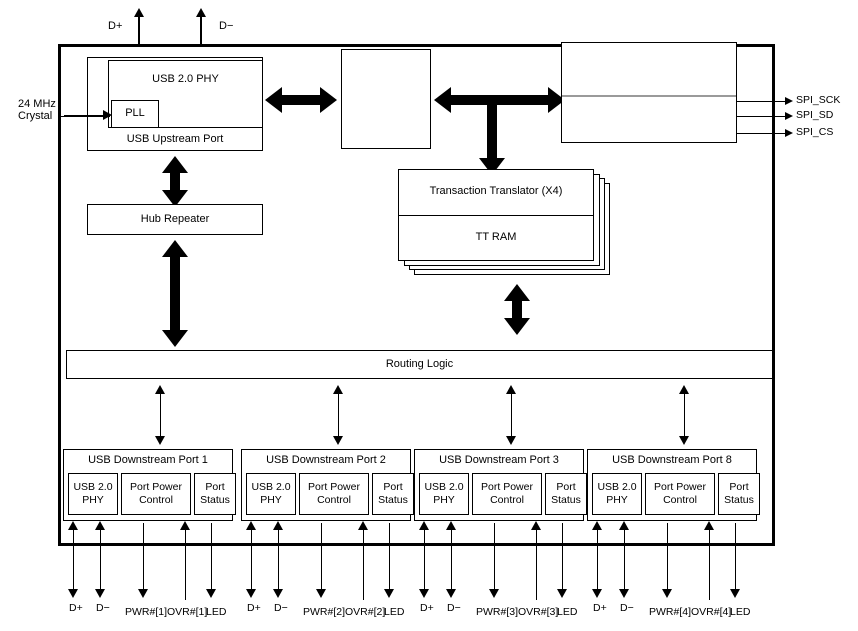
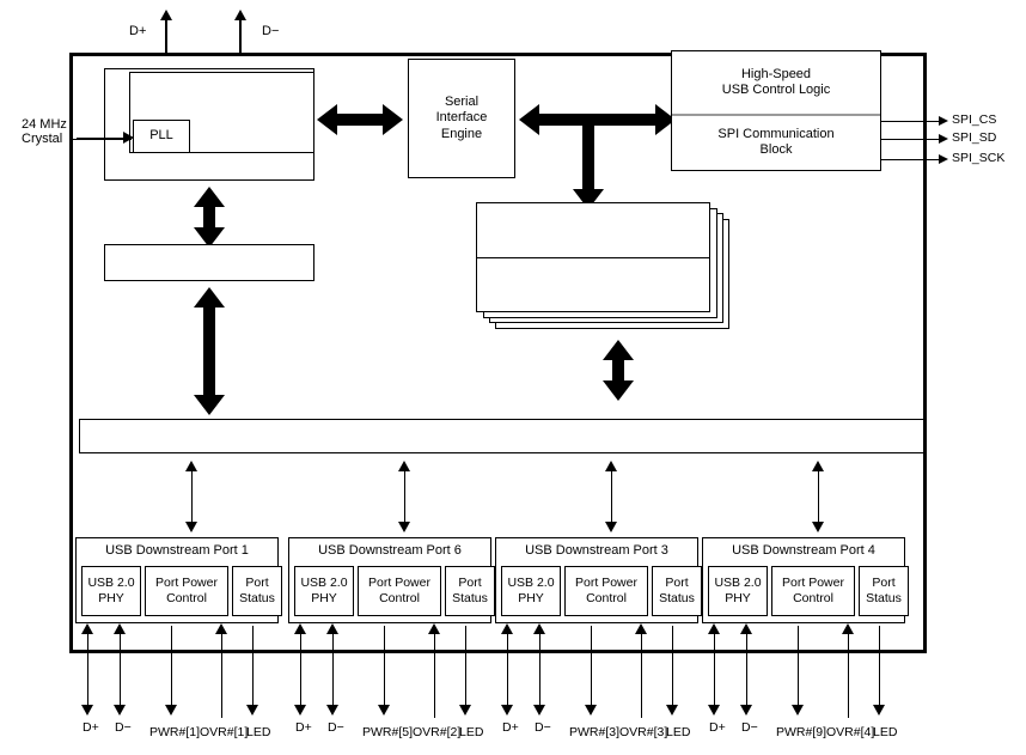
  D+
  D−
- USB Upstream Port
- USB 2.0 PHY
  PLL
  24 MHz
  Crystal
+ Serial
+ Interface
+ Engine
+ High-Speed
+ USB Control Logic
+ SPI Communication
+ Block
- SPI_SCK
+ SPI_CS
  SPI_SD
- SPI_CS
+ SPI_SCK
- Hub Repeater
- Transaction Translator (X4)
- TT RAM
- Routing Logic
  USB Downstream Port 1
  USB 2.0
  PHY
  Port Power
  Control
  Port
  Status
  D+
  D−
  PWR#[1]
  OVR#[1]
  LED
- USB Downstream Port 2
+ USB Downstream Port 6
  USB 2.0
  PHY
  Port Power
  Control
  Port
  Status
  D+
  D−
- PWR#[2]
+ PWR#[5]
  OVR#[2]
  LED
  USB Downstream Port 3
  USB 2.0
  PHY
  Port Power
  Control
  Port
  Status
  D+
  D−
  PWR#[3]
  OVR#[3]
  LED
- USB Downstream Port 8
+ USB Downstream Port 4
  USB 2.0
  PHY
  Port Power
  Control
  Port
  Status
  D+
  D−
- PWR#[4]
+ PWR#[9]
  OVR#[4]
  LED
